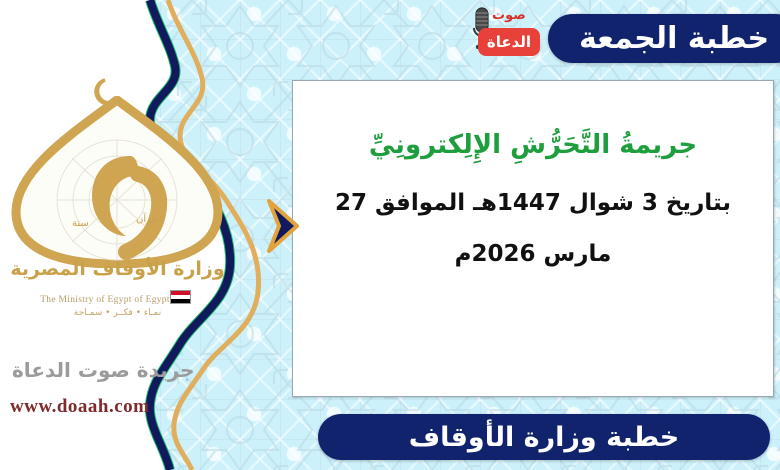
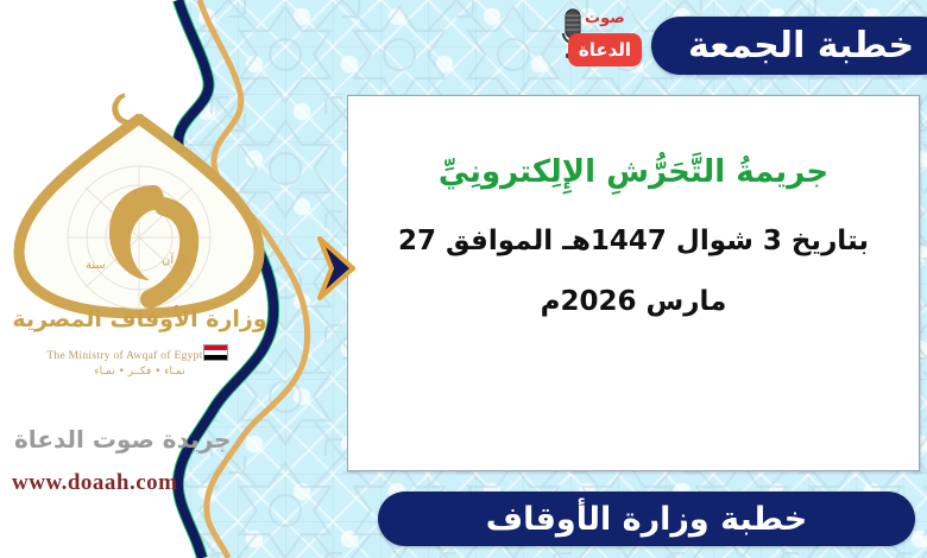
  رآن
  سنة
  وزارة الأوقاف المصرية
- The Ministry of Egypt of Egypt
+ The Ministry of Awqaf of Egypt
- نمـاء • فكــر • سمـاحة
+ نمـاء • فكــر • نمـاء
  جريدة صوت الدعاة
  www.doaah.com
  خطبة الجمعة
  صوت
  الدعاة
  جريمةُ التَّحَرُّشِ الإِلِكترونِيِّ
  بتاريخ 3 شوال 1447هـ الموافق 27
  مارس 2026م
  خطبة وزارة الأوقاف
